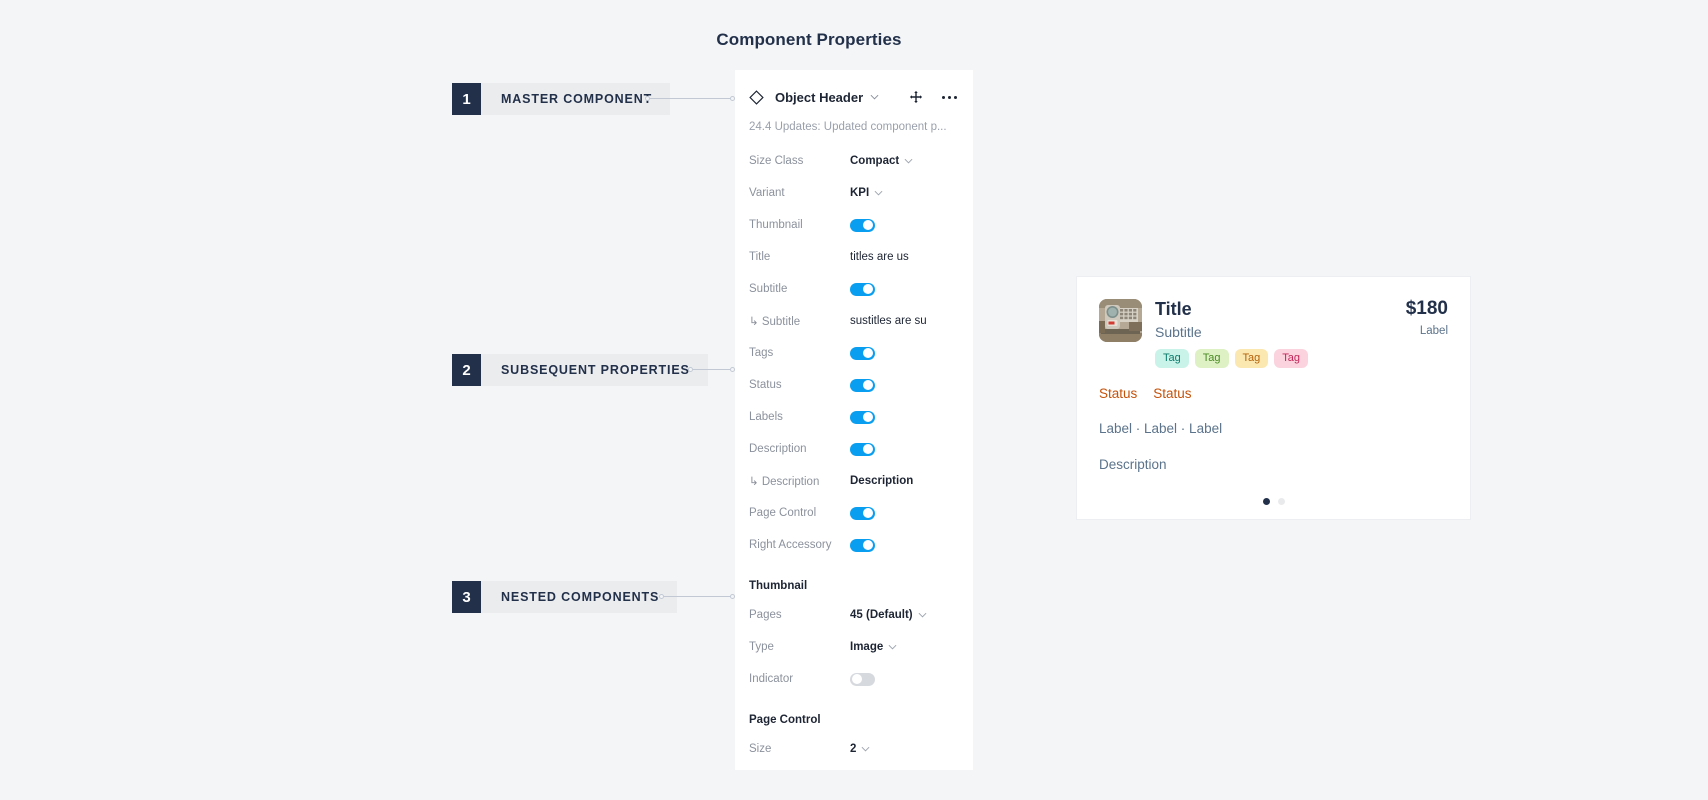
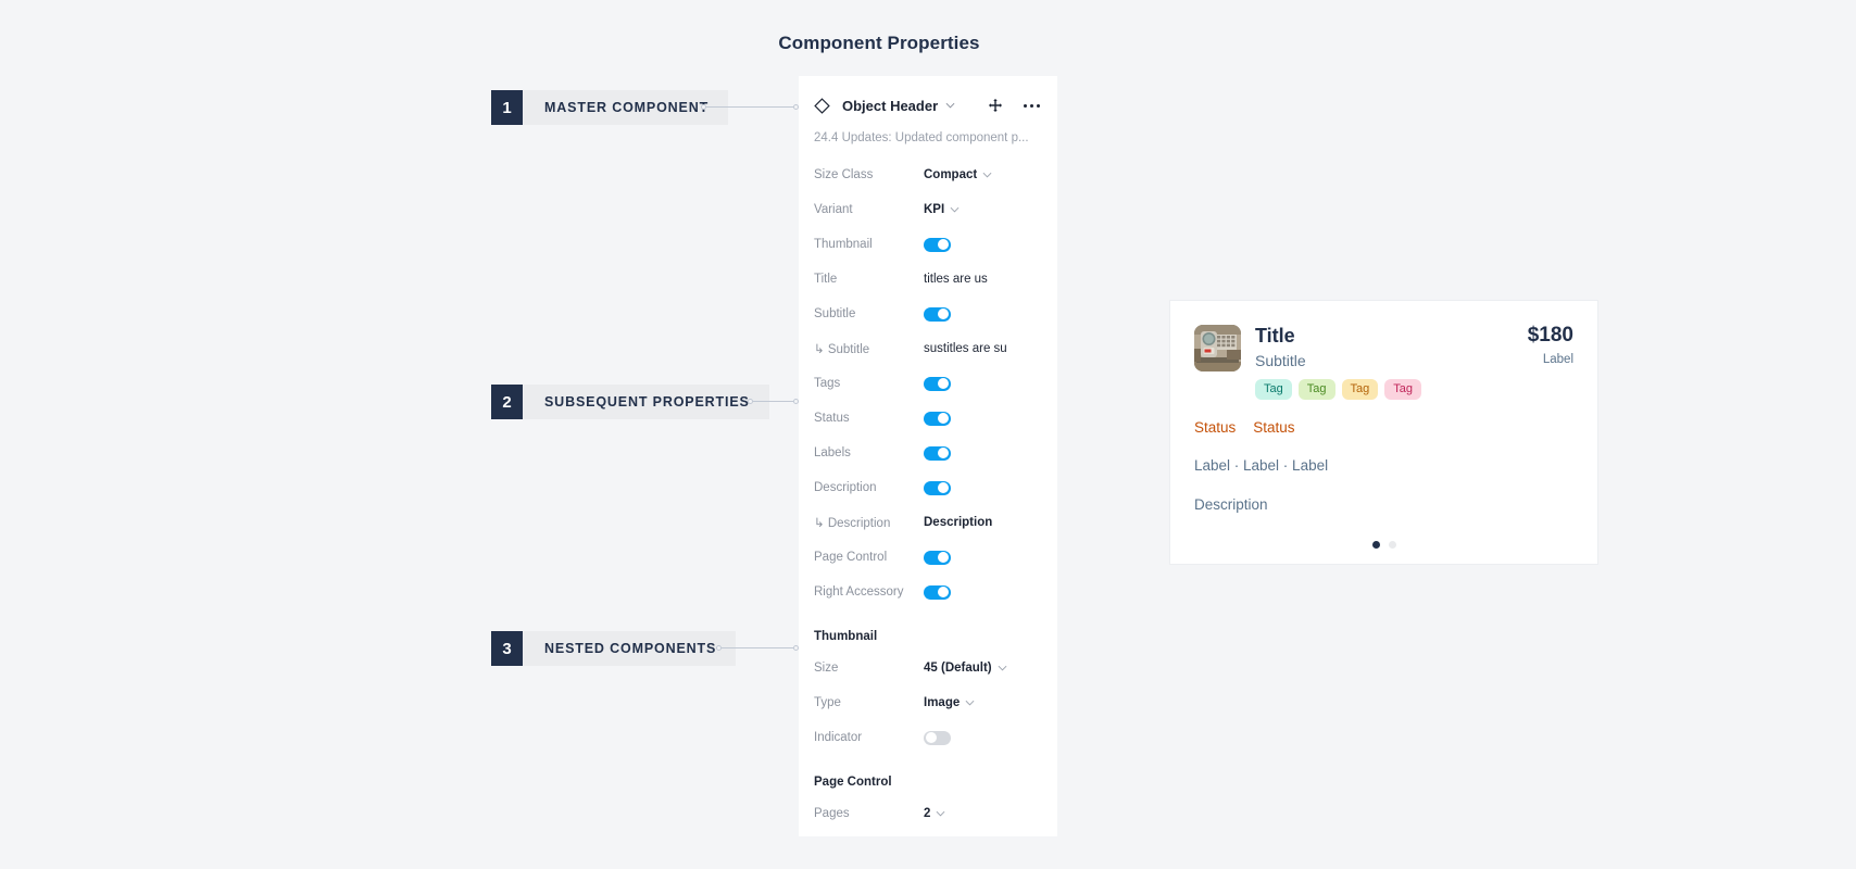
  Component Properties
  1
  MASTER COMPONEN
  2
  SUBSEQUENT PROPERTIES
  3
  NESTED COMPONENTS
  Object Header
  24.4 Updates: Updated component p...
  Size Class
  Compact
  Variant
  KPI
  Thumbnail
  Title
  titles are us
  Subtitle
  ↳ Subtitle
  sustitles are su
  Tags
  Status
  Labels
  Description
  ↳ Description
  Description
  Page Control
  Right Accessory
  Thumbnail
- Pages
+ Size
  45 (Default)
  Type
  Image
  Indicator
  Page Control
- Size
+ Pages
  2
  Title
  Subtitle
  Tag
  Tag
  Tag
  Tag
  $180
  Label
  Status
  Status
  Label · Label · Label
  Description
